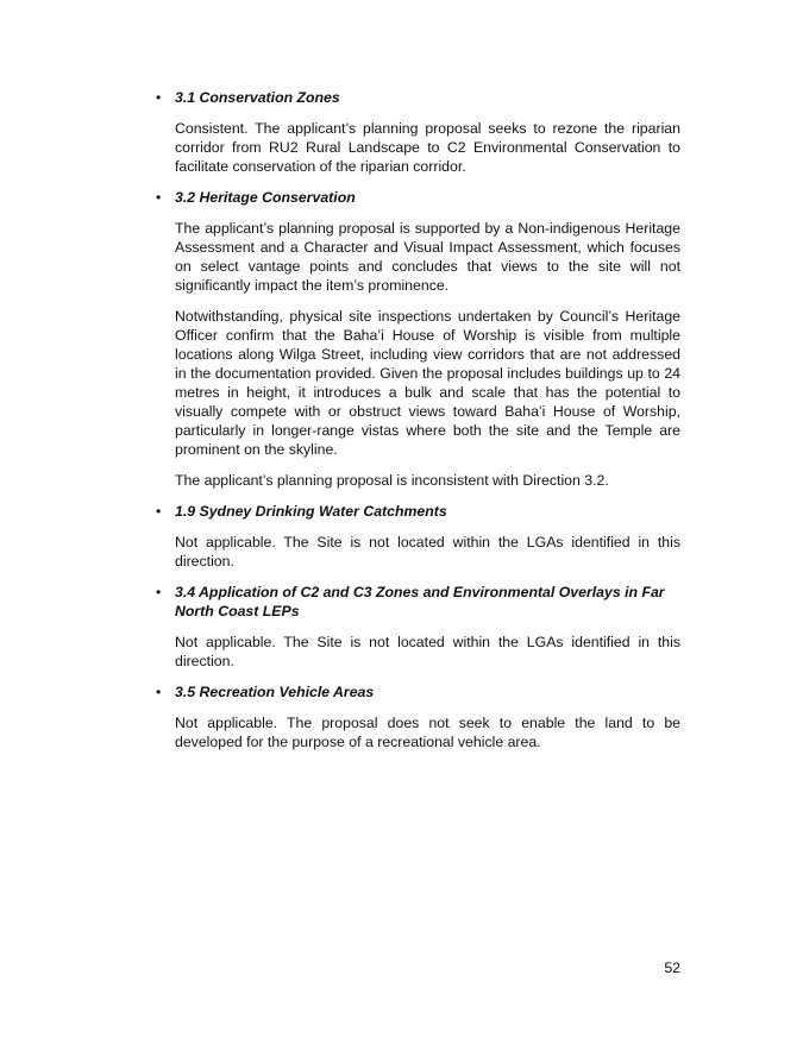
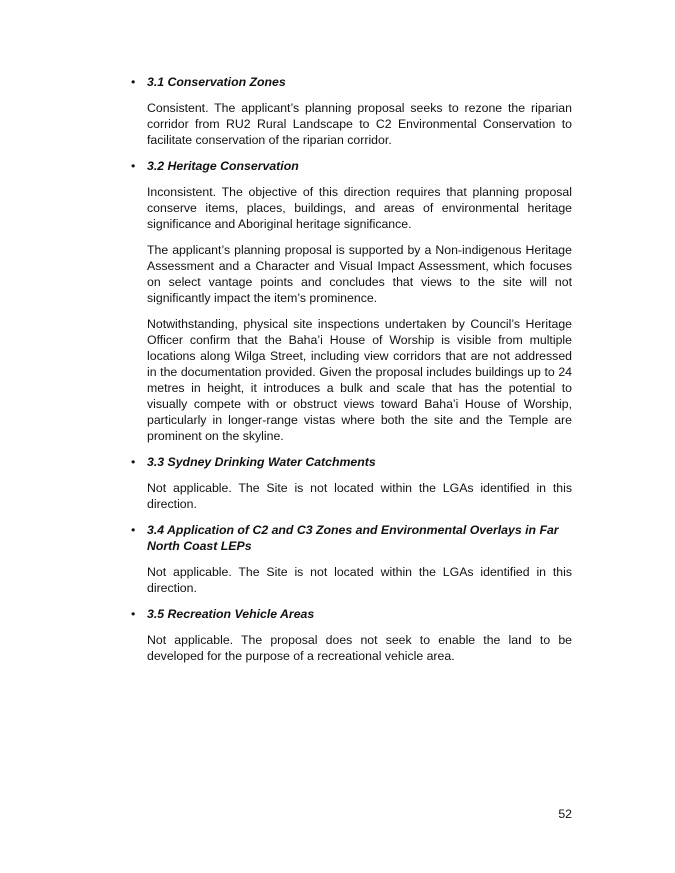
  •
  3.1 Conservation Zones
  Consistent. The applicant’s planning proposal seeks to rezone the riparian corridor from RU2 Rural Landscape to C2 Environmental Conservation to facilitate conservation of the riparian corridor.
  •
  3.2 Heritage Conservation
+ Inconsistent. The objective of this direction requires that planning proposal conserve items, places, buildings, and areas of environmental heritage significance and Aboriginal heritage significance.
  The applicant’s planning proposal is supported by a Non-indigenous Heritage Assessment and a Character and Visual Impact Assessment, which focuses on select vantage points and concludes that views to the site will not significantly impact the item’s prominence.
  Notwithstanding, physical site inspections undertaken by Council’s Heritage Officer confirm that the Baha’i House of Worship is visible from multiple locations along Wilga Street, including view corridors that are not addressed in the documentation provided. Given the proposal includes buildings up to 24 metres in height, it introduces a bulk and scale that has the potential to visually compete with or obstruct views toward Baha’i House of Worship, particularly in longer-range vistas where both the site and the Temple are prominent on the skyline.
- The applicant’s planning proposal is inconsistent with Direction 3.2.
  •
- 1.9 Sydney Drinking Water Catchments
+ 3.3 Sydney Drinking Water Catchments
  Not applicable. The Site is not located within the LGAs identified in this direction.
  •
  3.4 Application of C2 and C3 Zones and Environmental Overlays in Far North Coast LEPs
  Not applicable. The Site is not located within the LGAs identified in this direction.
  •
  3.5 Recreation Vehicle Areas
  Not applicable. The proposal does not seek to enable the land to be developed for the purpose of a recreational vehicle area.
  52
